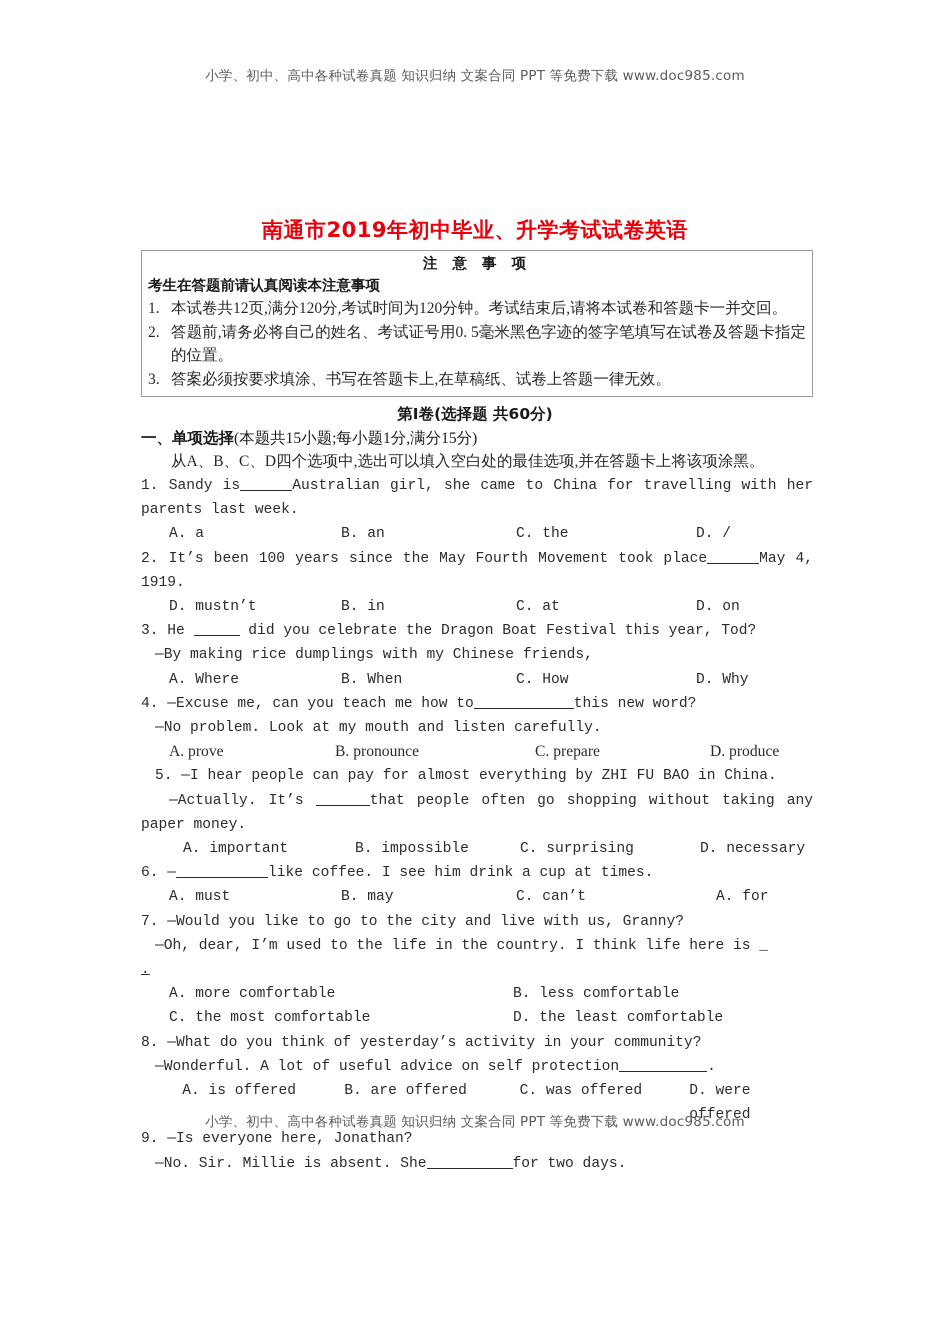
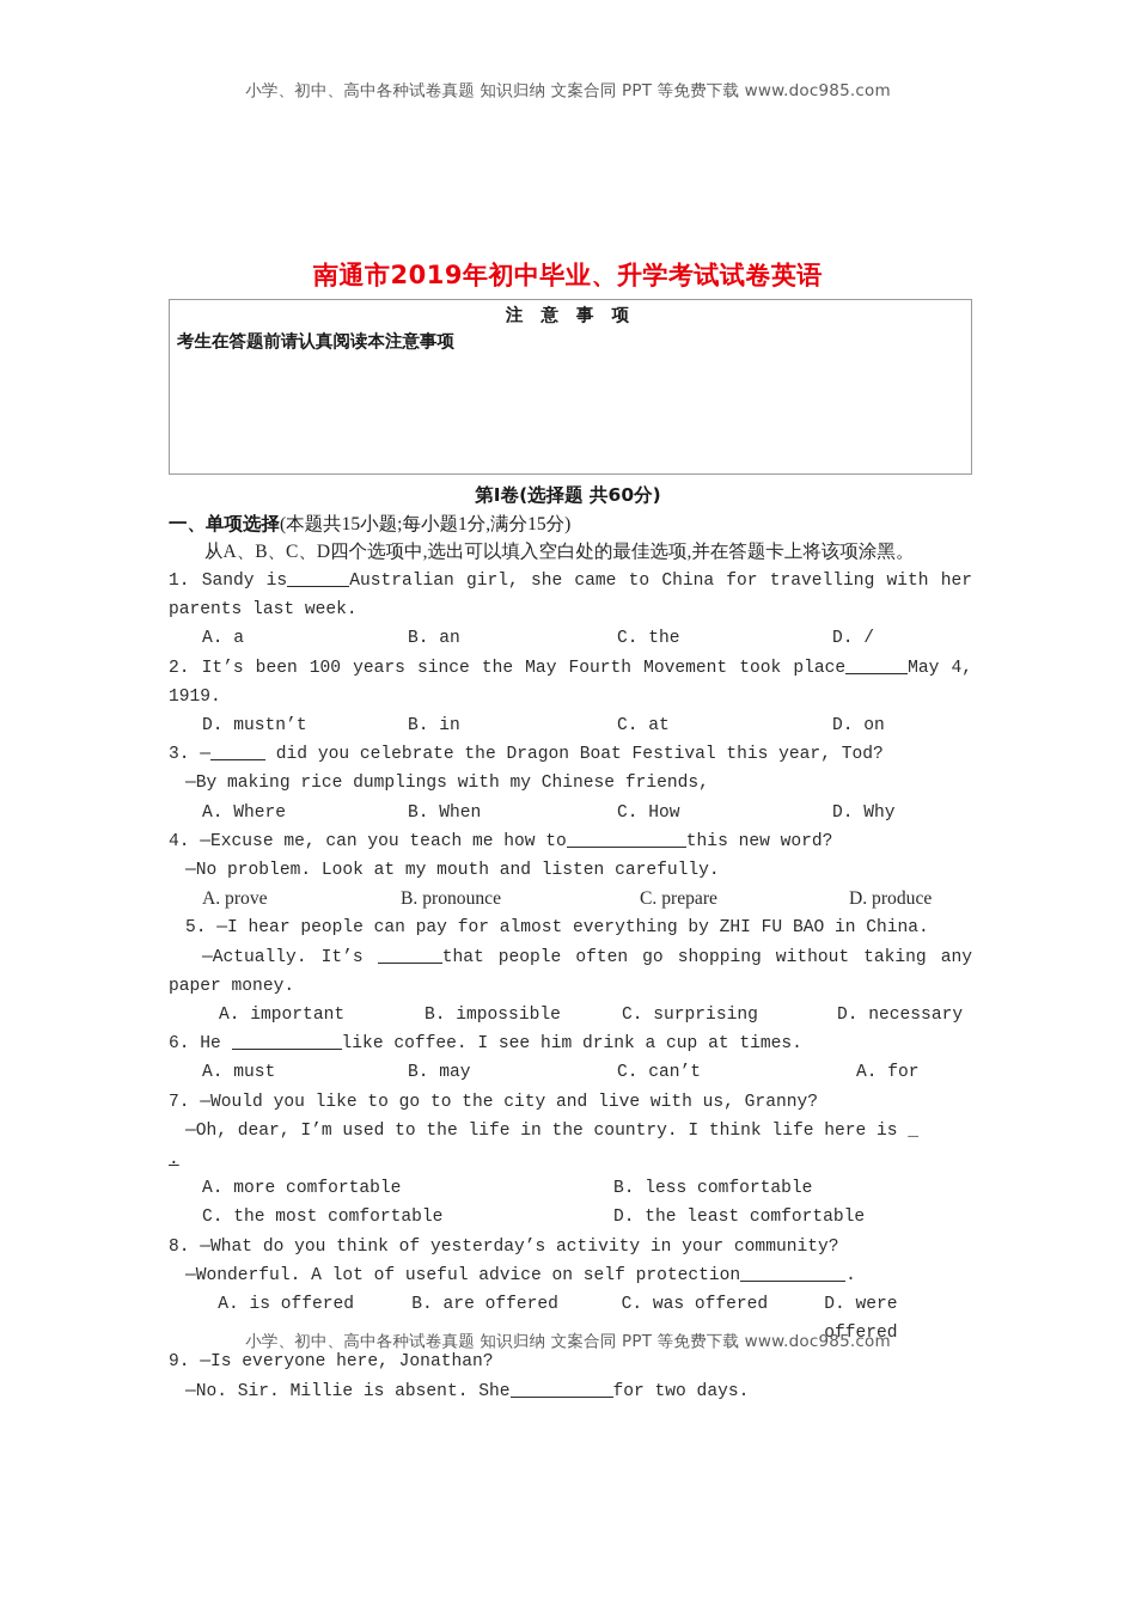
  小学、初中、高中各种试卷真题 知识归纳 文案合同 PPT 等免费下载 www.doc985.com
  南通市2019年初中毕业、升学考试试卷英语
  注 意 事 项
  考生在答题前请认真阅读本注意事项
- 1.
- 本试卷共12页,满分120分,考试时间为120分钟。考试结束后,请将本试卷和答题卡一并交回。
- 2.
- 答题前,请务必将自己的姓名、考试证号用0. 5毫米黑色字迹的签字笔填写在试卷及答题卡指定的位置。
- 3.
- 答案必须按要求填涂、书写在答题卡上,在草稿纸、试卷上答题一律无效。
  第Ⅰ卷(选择题 共60分)
  一、单项选择(本题共15小题;每小题1分,满分15分)
  从A、B、C、D四个选项中,选出可以填入空白处的最佳选项,并在答题卡上将该项涂黑。
  1. Sandy is Australian girl, she came to China for travelling with her parents last week.
  A. a
  B. an
  C. the
  D. /
  2. It’s been 100 years since the May Fourth Movement took place May 4, 1919.
  D. mustn’t
  B. in
  C. at
  D. on
- 3. He did you celebrate the Dragon Boat Festival this year, Tod?
+ 3. — did you celebrate the Dragon Boat Festival this year, Tod?
  —By making rice dumplings with my Chinese friends,
  A. Where
  B. When
  C. How
  D. Why
  4. —Excuse me, can you teach me how to this new word?
  —No problem. Look at my mouth and listen carefully.
  A. prove
  B. pronounce
  C. prepare
  D. produce
  5. —I hear people can pay for almost everything by ZHI FU BAO in China.
  —Actually. It’s that people often go shopping without taking any paper money.
  A. important
  B. impossible
  C. surprising
  D. necessary
- 6. — like coffee. I see him drink a cup at times.
+ 6. He like coffee. I see him drink a cup at times.
  A. must
  B. may
  C. can’t
  A. for
  7. —Would you like to go to the city and live with us, Granny?
  —Oh, dear, I’m used to the life in the country. I think life here is _
  .
  A. more comfortable
  B. less comfortable
  C. the most comfortable
  D. the least comfortable
  8. —What do you think of yesterday’s activity in your community?
  —Wonderful. A lot of useful advice on self protection .
  A. is offered
  B. are offered
  C. was offered
  D. were offered
  9. —Is everyone here, Jonathan?
  —No. Sir. Millie is absent. She for two days.
  小学、初中、高中各种试卷真题 知识归纳 文案合同 PPT 等免费下载 www.doc985.com
